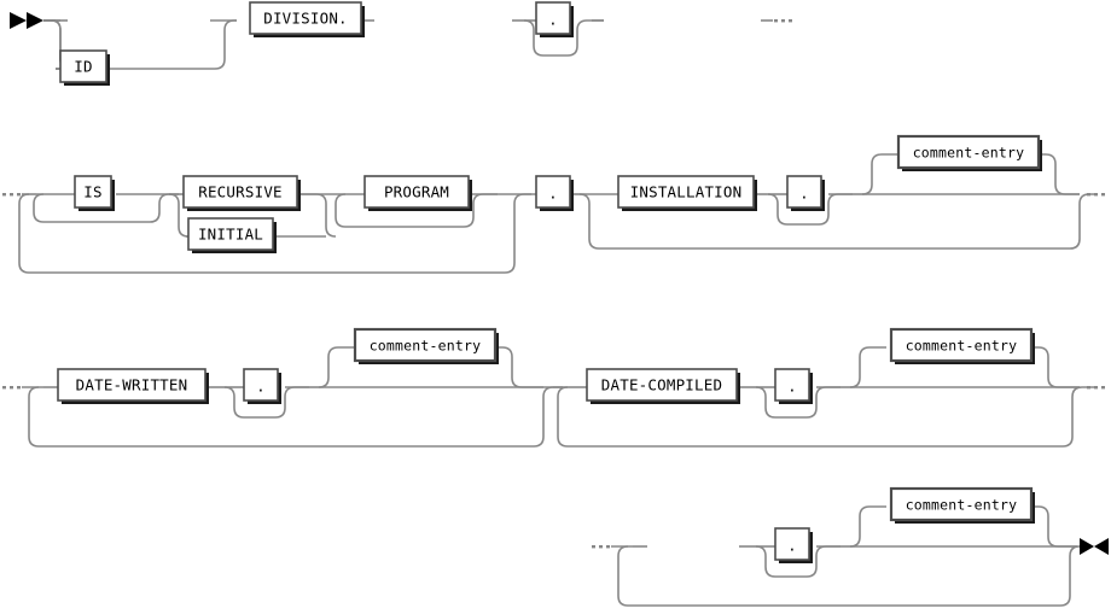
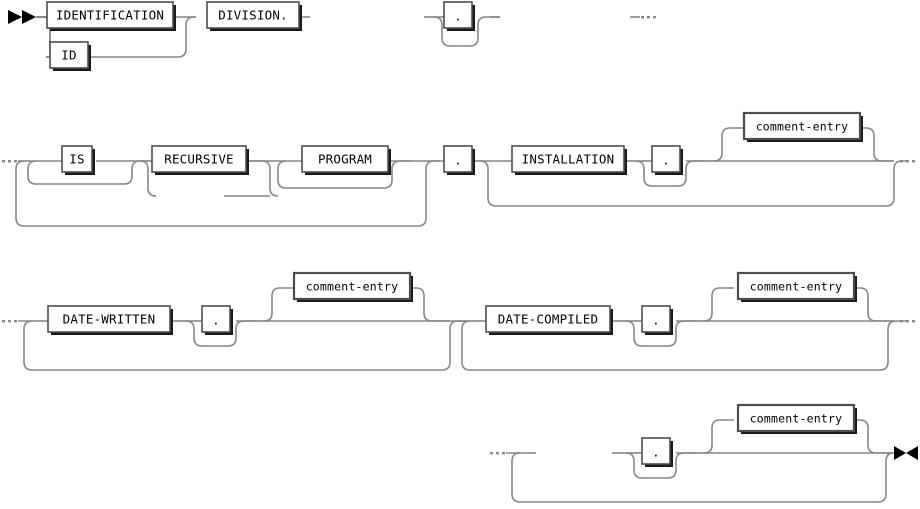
+ IDENTIFICATION
  ID
  DIVISION.
  .
  IS
  RECURSIVE
- INITIAL
  PROGRAM
  .
  INSTALLATION
  .
  comment-entry
  DATE-WRITTEN
  .
  comment-entry
  DATE-COMPILED
  .
  comment-entry
  .
  comment-entry
